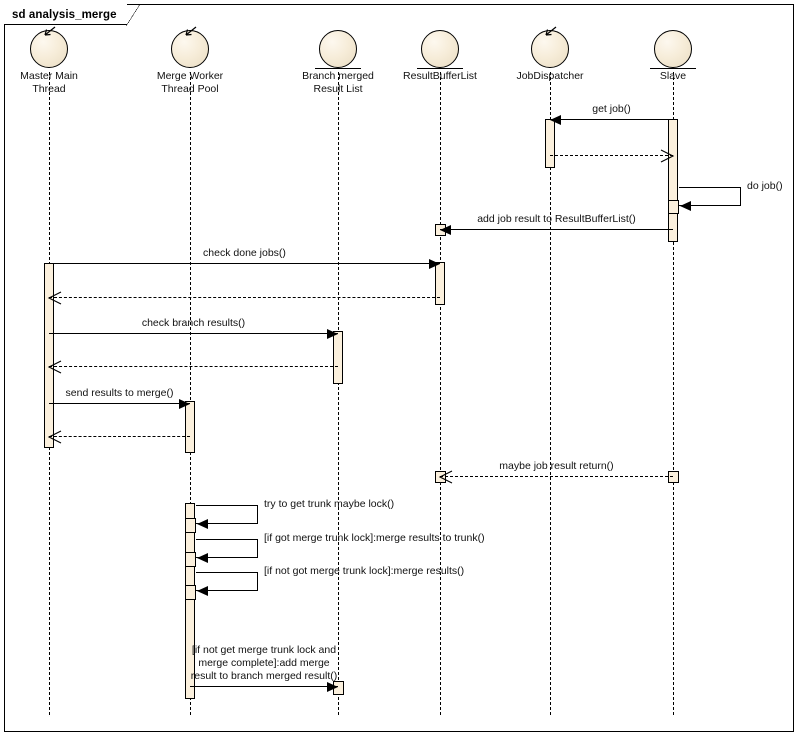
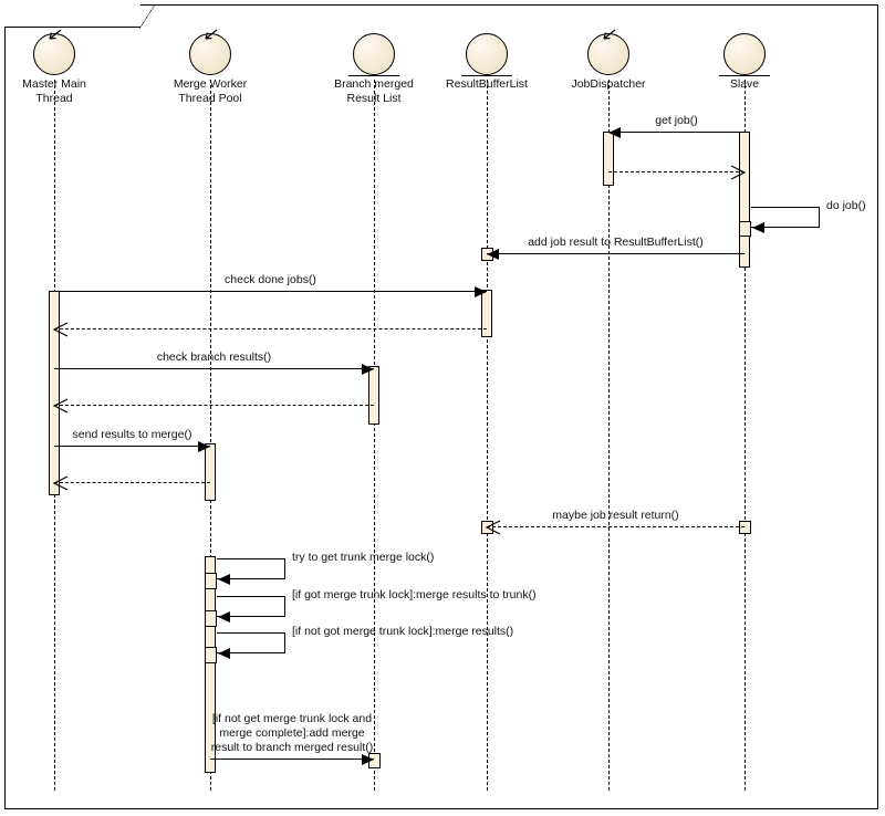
- sd analysis_merge
  Master Main
  Thread
  Merge Worker
  Thread Pool
  Branch merged
  Result List
  ResultBufferList
  JobDispatcher
  Slave
  get job()
  do job()
  add job result to ResultBufferList()
  check done jobs()
  check branch results()
  send results to merge()
  maybe job result return()
- try to get trunk maybe lock()
+ try to get trunk merge lock()
  [if got merge trunk lock]:merge results to trunk()
  [if not got merge trunk lock]:merge results()
  [if not get merge trunk lock and
  merge complete]:add merge
  result to branch merged result()
